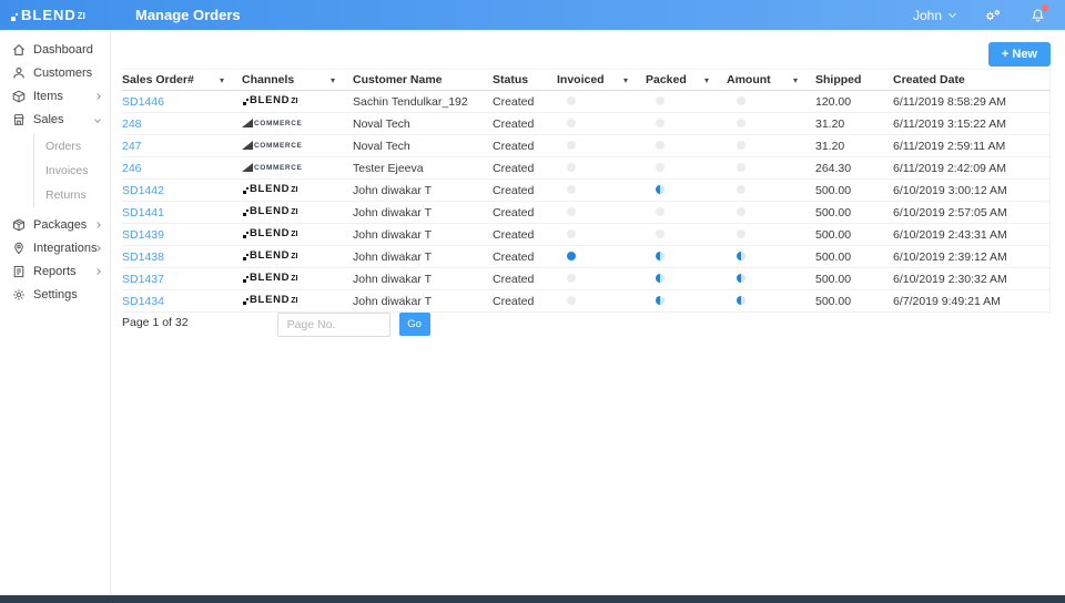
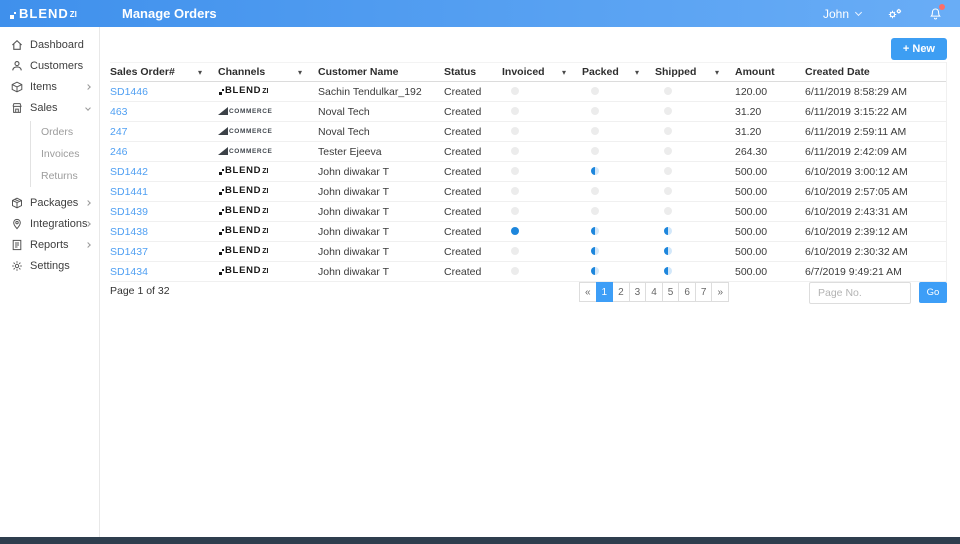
  BLEND
  ZI
  Manage Orders
  John
  Dashboard
  Customers
  Items
  Sales
  Orders
  Invoices
  Returns
  Packages
  Integrations
  Reports
  Settings
  + New
  Sales Order#
  ▾
  Channels
  ▾
  Customer Name
  Status
  Invoiced
  ▾
  Packed
  ▾
- Amount
+ Shipped
  ▾
- Shipped
+ Amount
  Created Date
  SD1446
  BLEND
  Sachin Tendulkar_192
  Created
  120.00
  6/11/2019 8:58:29 AM
- 248
+ 463
  Noval Tech
  Created
  31.20
  6/11/2019 3:15:22 AM
  247
  Noval Tech
  Created
  31.20
  6/11/2019 2:59:11 AM
  246
  Tester Ejeeva
  Created
  264.30
  6/11/2019 2:42:09 AM
  SD1442
  BLEND
  John diwakar T
  Created
  500.00
  6/10/2019 3:00:12 AM
  SD1441
  BLEND
  John diwakar T
  Created
  500.00
  6/10/2019 2:57:05 AM
  SD1439
  BLEND
  John diwakar T
  Created
  500.00
  6/10/2019 2:43:31 AM
  SD1438
  BLEND
  John diwakar T
  Created
  500.00
  6/10/2019 2:39:12 AM
  SD1437
  BLEND
  John diwakar T
  Created
  500.00
  6/10/2019 2:30:32 AM
  SD1434
  BLEND
  John diwakar T
  Created
  500.00
  6/7/2019 9:49:21 AM
  Page 1 of 32
+ «
+ 1
+ 2
+ 3
+ 4
+ 5
+ 6
+ 7
+ »
  Page No.
  Go
